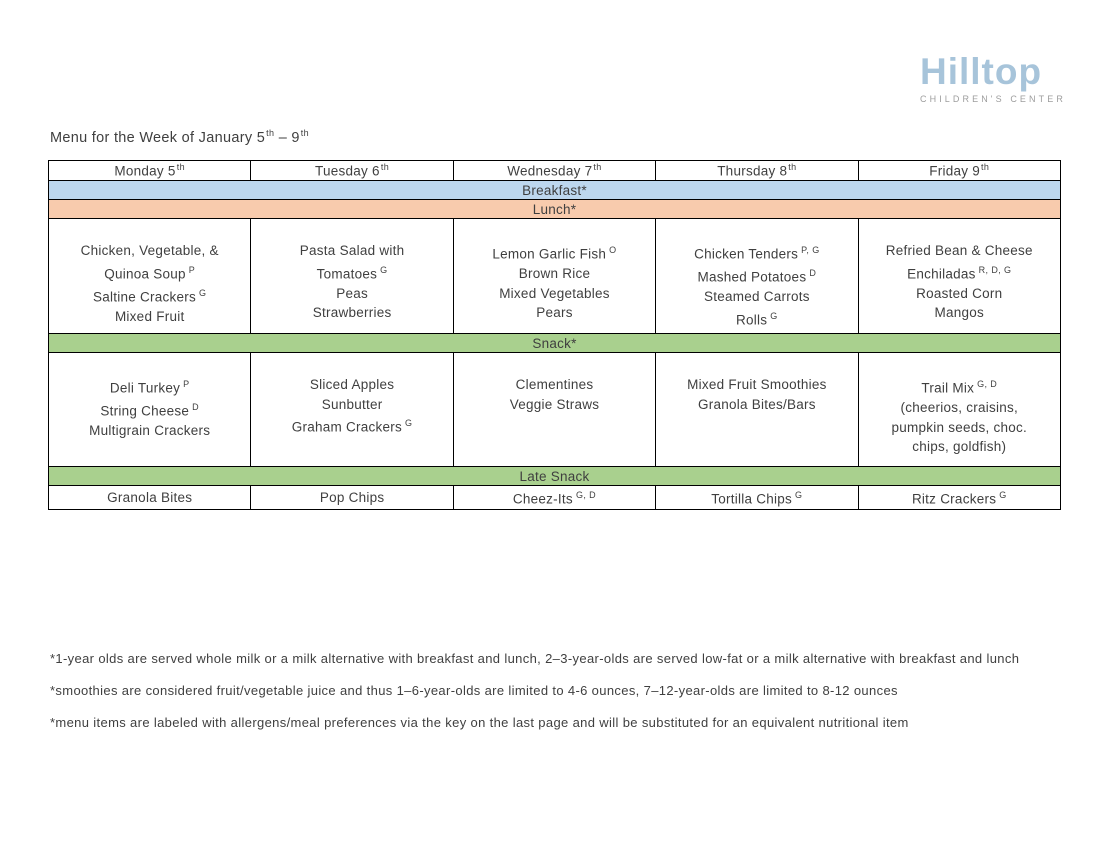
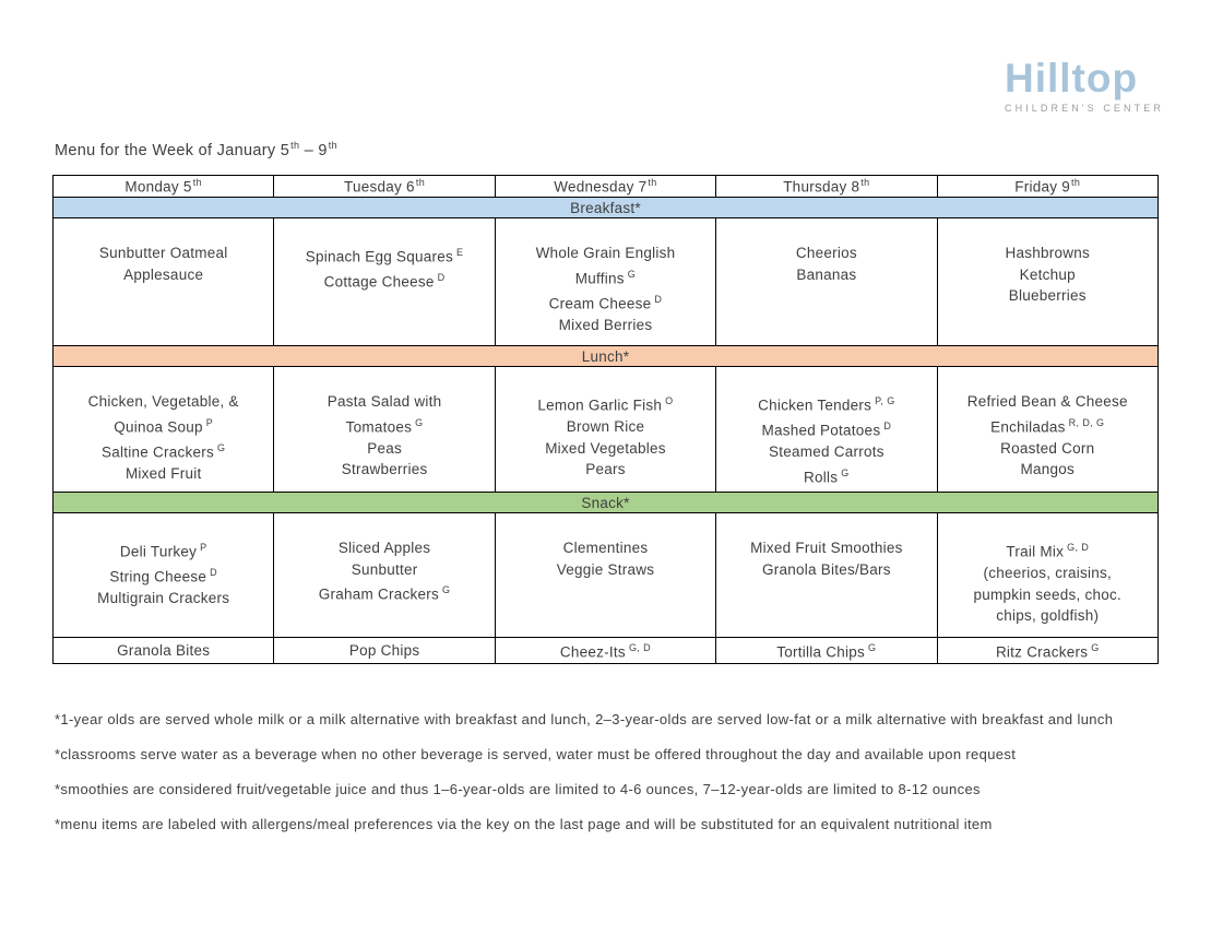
  Hilltop
  CHILDREN'S CENTER
  Menu for the Week of January 5th – 9th
  Monday 5th	Tuesday 6th	Wednesday 7th	Thursday 8th	Friday 9th
  Breakfast*
+ Sunbutter OatmealApplesauce	Spinach Egg Squares ECottage Cheese D	Whole Grain EnglishMuffins GCream Cheese DMixed Berries	CheeriosBananas	HashbrownsKetchupBlueberries
  Lunch*
  Chicken, Vegetable, &Quinoa Soup PSaltine Crackers GMixed Fruit	Pasta Salad withTomatoes GPeasStrawberries	Lemon Garlic Fish OBrown RiceMixed VegetablesPears	Chicken Tenders P, GMashed Potatoes DSteamed CarrotsRolls G	Refried Bean & CheeseEnchiladas R, D, GRoasted CornMangos
  Snack*
  Deli Turkey PString Cheese DMultigrain Crackers	Sliced ApplesSunbutterGraham Crackers G	ClementinesVeggie Straws	Mixed Fruit SmoothiesGranola Bites/Bars	Trail Mix G, D(cheerios, craisins,pumpkin seeds, choc.chips, goldfish)
- Late Snack
  Granola Bites	Pop Chips	Cheez-Its G, D	Tortilla Chips G	Ritz Crackers G
  *1-year olds are served whole milk or a milk alternative with breakfast and lunch, 2–3-year-olds are served low-fat or a milk alternative with breakfast and lunch
+ *classrooms serve water as a beverage when no other beverage is served, water must be offered throughout the day and available upon request
  *smoothies are considered fruit/vegetable juice and thus 1–6-year-olds are limited to 4-6 ounces, 7–12-year-olds are limited to 8-12 ounces
  *menu items are labeled with allergens/meal preferences via the key on the last page and will be substituted for an equivalent nutritional item
